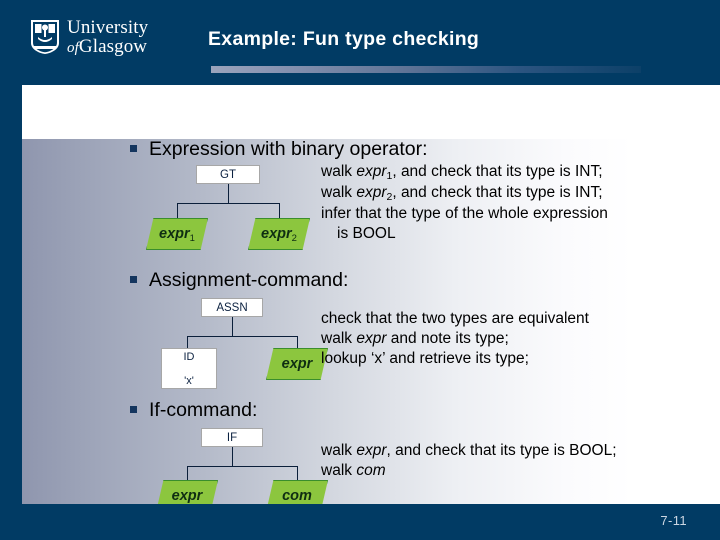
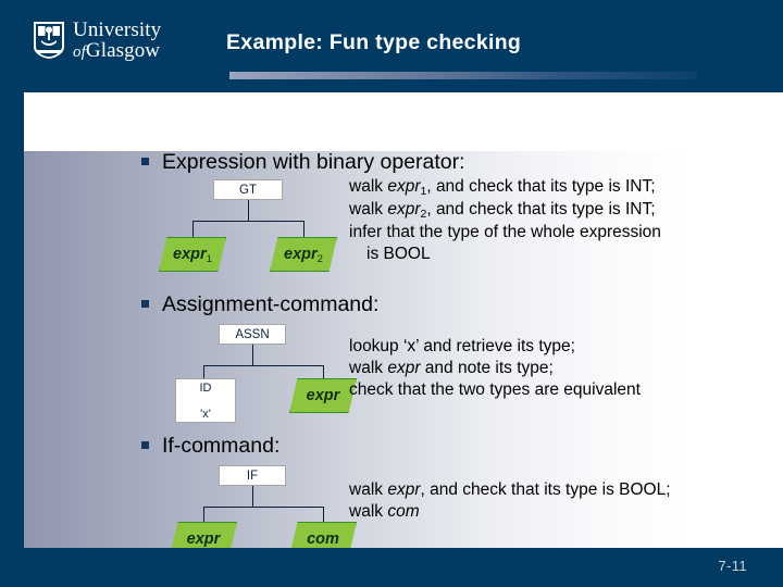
  University
  ofGlasgow
  Example: Fun type checking
  Expression with binary operator:
  GT
  expr
  1
  expr
  2
  walk expr1, and check that its type is INT;
  walk expr2, and check that its type is INT;
  infer that the type of the whole expression
  is BOOL
  Assignment-command:
  ASSN
  ID
  'x'
  expr
- check that the two types are equivalent
+ lookup ‘x’ and retrieve its type;
  walk expr and note its type;
- lookup ‘x’ and retrieve its type;
+ check that the two types are equivalent
  If-command:
  IF
  expr
  com
  walk expr, and check that its type is BOOL;
  walk com
  7-11
